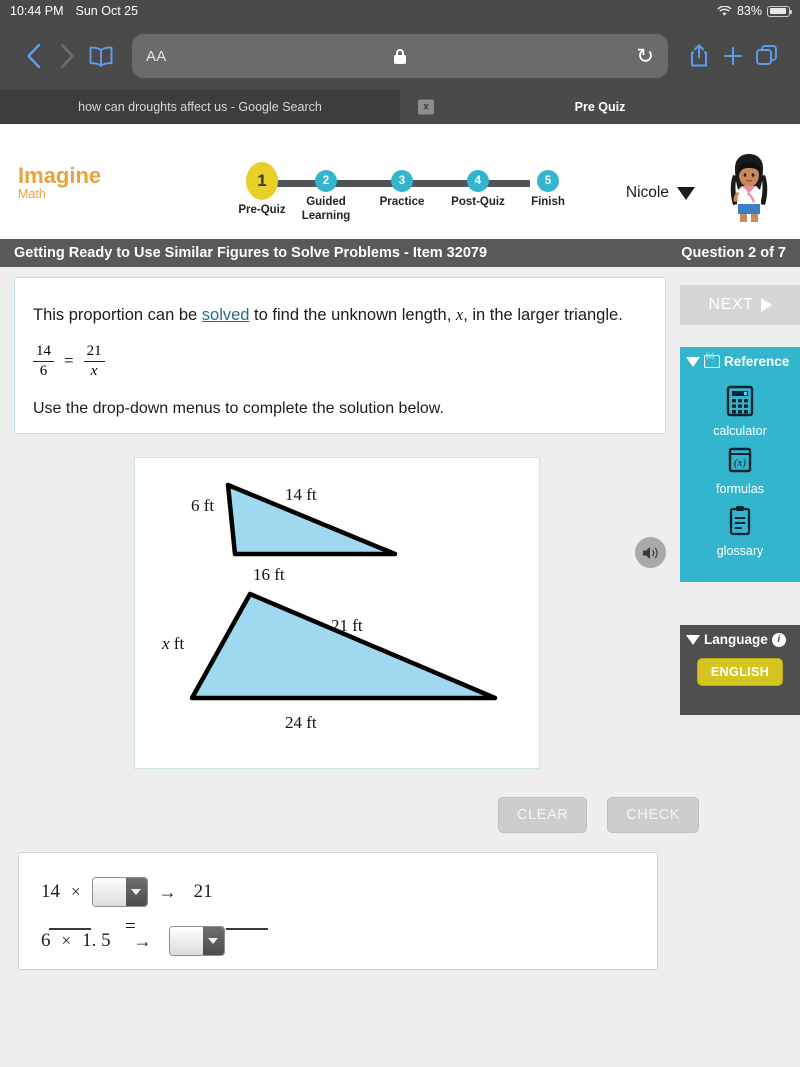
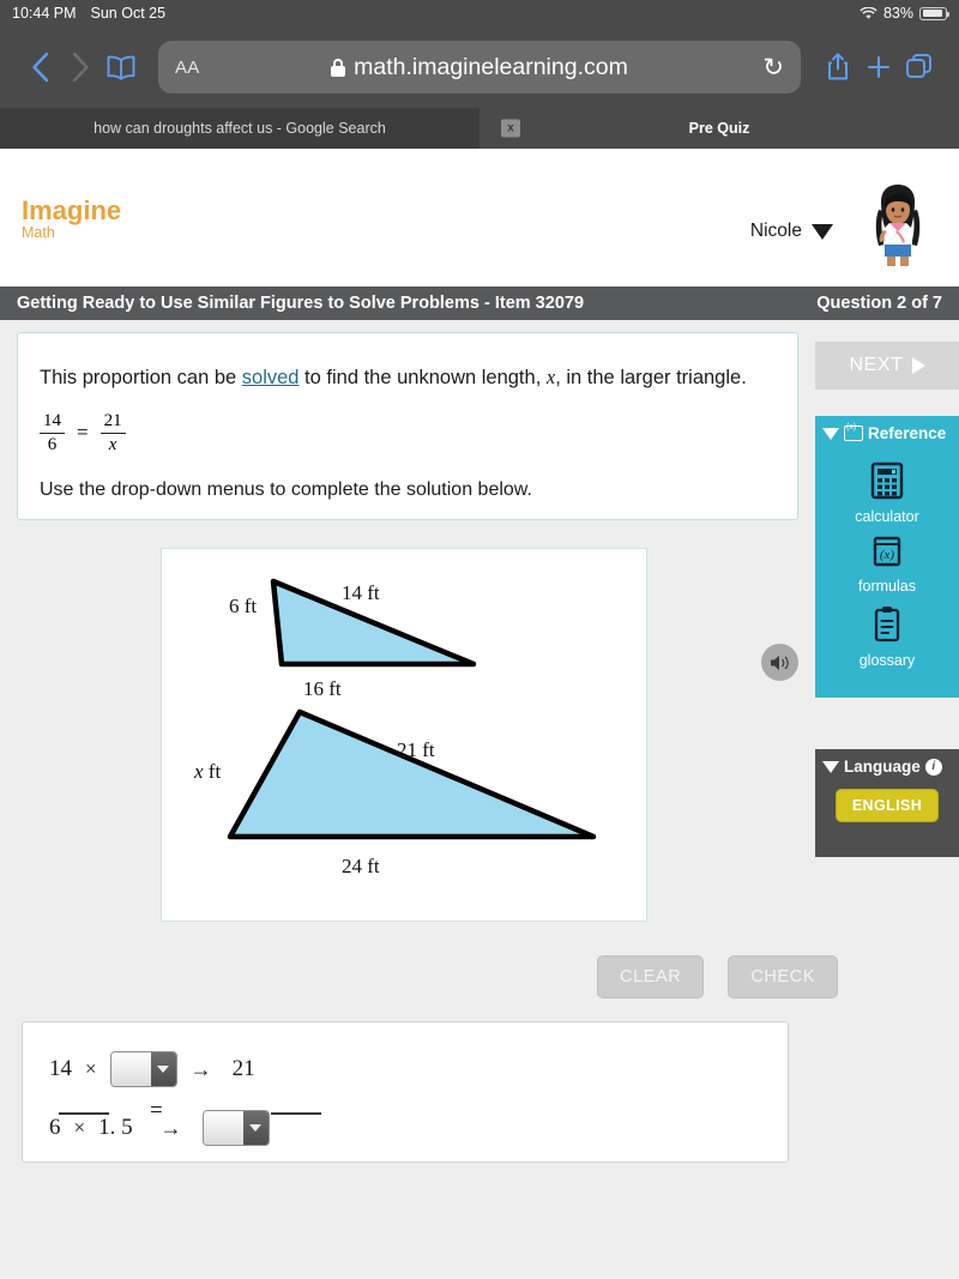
  10:44 PM
  Sun Oct 25
  83%
  AA
+ math.imaginelearning.com
  ↻
  how can droughts affect us - Google Search
  x
  Pre Quiz
  Imagine
  Math
- 1
- Pre-Quiz
- 2
- Guided
- Learning
- 3
- Practice
- 4
- Post-Quiz
- 5
- Finish
  Nicole
  Getting Ready to Use Similar Figures to Solve Problems - Item 32079
  Question 2 of 7
  This proportion can be solved to find the unknown length, x, in the larger triangle.
  14
  6
  =
  21
  x
  Use the drop-down menus to complete the solution below.
  6 ft
  14 ft
  16 ft
  x ft
  21 ft
  24 ft
  CLEAR
  CHECK
  14
  ×
  →
  21
  6
  ×
  1. 5
  →
  =
  NEXT
  Reference
  calculator
  (x)
  formulas
  glossary
  Language
  i
  ENGLISH
